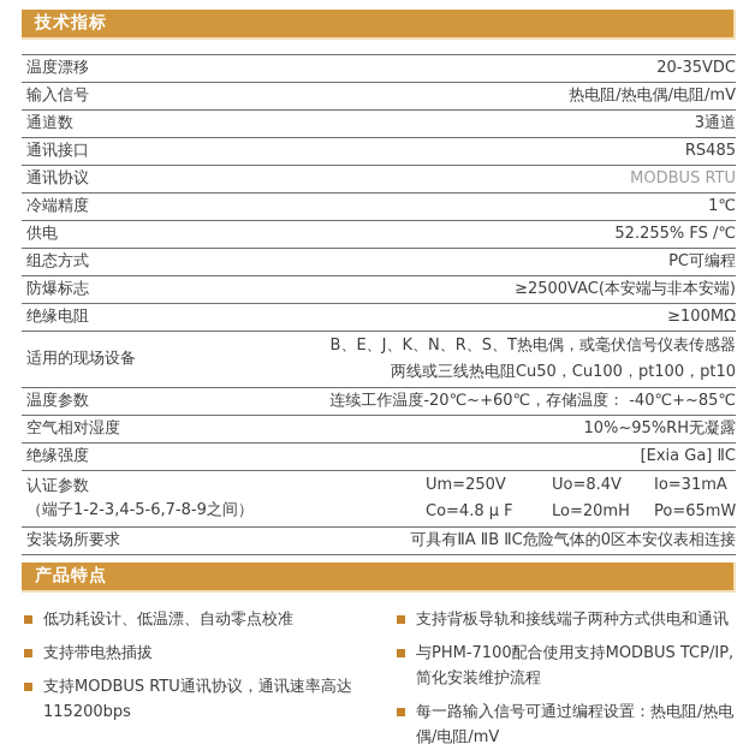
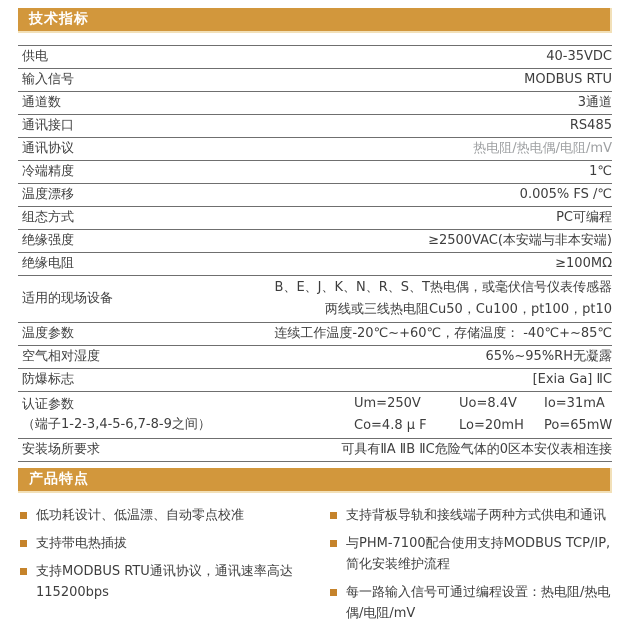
  技术指标
- 温度漂移
+ 供电
- 20-35VDC
+ 40-35VDC
  输入信号
- 热电阻/热电偶/电阻/mV
+ MODBUS RTU
  通道数
  3通道
  通讯接口
  RS485
  通讯协议
- MODBUS RTU
+ 热电阻/热电偶/电阻/mV
  冷端精度
  1℃
- 供电
+ 温度漂移
- 52.255% FS /℃
+ 0.005% FS /℃
  组态方式
  PC可编程
- 防爆标志
+ 绝缘强度
  ≥2500VAC(本安端与非本安端)
  绝缘电阻
  ≥100MΩ
  适用的现场设备
  B、E、J、K、N、R、S、T热电偶，或毫伏信号仪表传感器
  两线或三线热电阻Cu50，Cu100，pt100，pt10
  温度参数
  连续工作温度-20℃~+60℃，存储温度： -40℃+~85℃
  空气相对湿度
- 10%~95%RH无凝露
+ 65%~95%RH无凝露
- 绝缘强度
+ 防爆标志
  [Exia Ga] ⅡC
  认证参数
  （端子1-2-3,4-5-6,7-8-9之间）
  Um=250V
  Uo=8.4V
  Io=31mA
  Co=4.8 μ F
  Lo=20mH
  Po=65mW
  安装场所要求
  可具有ⅡA ⅡB ⅡC危险气体的0区本安仪表相连接
  产品特点
  低功耗设计、低温漂、自动零点校准
  支持带电热插拔
  支持MODBUS RTU通讯协议，通讯速率高达115200bps
  支持背板导轨和接线端子两种方式供电和通讯
  与PHM-7100配合使用支持MODBUS TCP/IP,简化安装维护流程
  每一路输入信号可通过编程设置：热电阻/热电偶/电阻/mV
